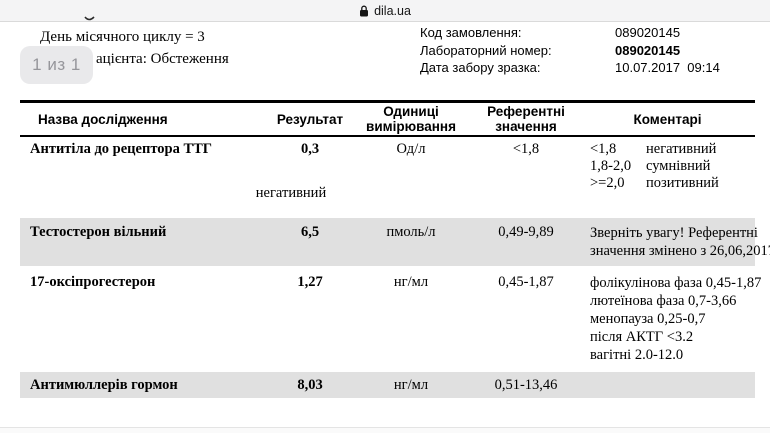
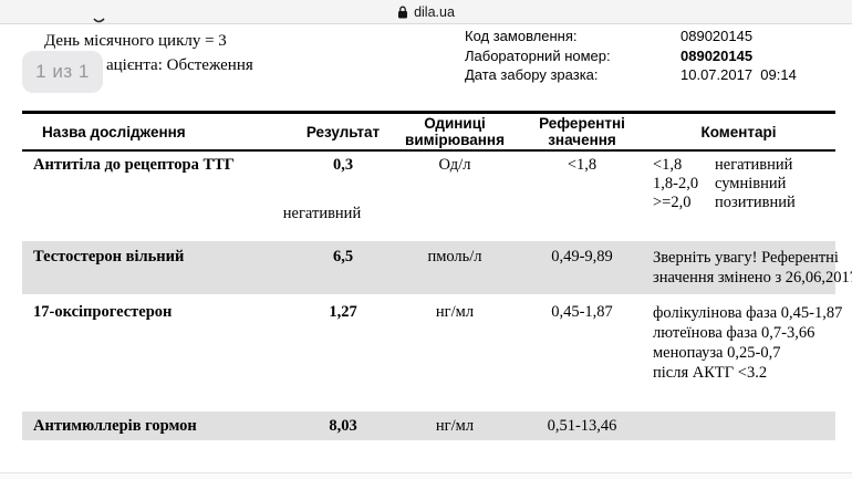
  dila.ua
  День місячного циклу = 3
  ацієнта: Обстеження
  1 из 1
  Код замовлення:
  089020145
  Лабораторний номер:
  089020145
  Дата забору зразка:
  10.07.2017 09:14
  Назва дослідження
  Результат
  Одиниці вимірювання
  Референтні значення
  Коментарі
  Антитіла до рецептора ТТГ
  0,3
  негативний
  Од/л
  <1,8
  <1,8
  негативний
  1,8-2,0
  сумнівний
  >=2,0
  позитивний
  Тестостерон вільний
  6,5
  пмоль/л
  0,49-9,89
  Зверніть увагу! Референтні
  значення змінено з 26,06,201
  17-оксіпрогестерон
  1,27
  нг/мл
  0,45-1,87
  фолікулінова фаза 0,45-1,87
  лютеїнова фаза 0,7-3,66
  менопауза 0,25-0,7
  після АКТГ <3.2
- вагітні 2.0-12.0
  Антимюллерів гормон
  8,03
  нг/мл
  0,51-13,46
